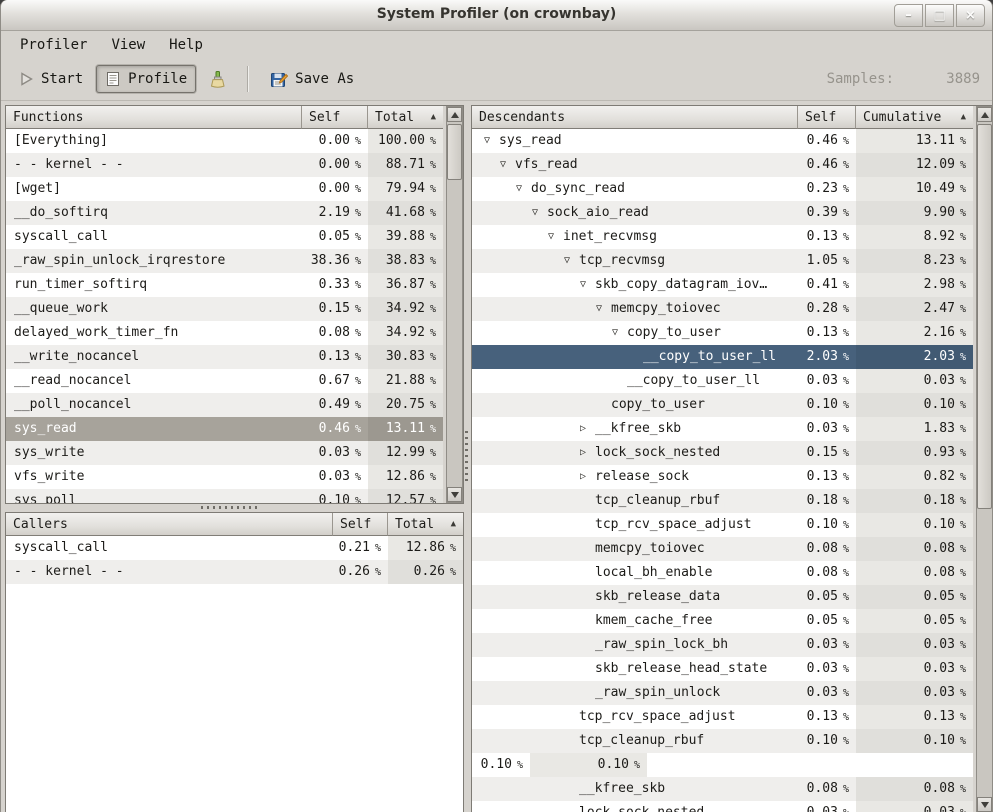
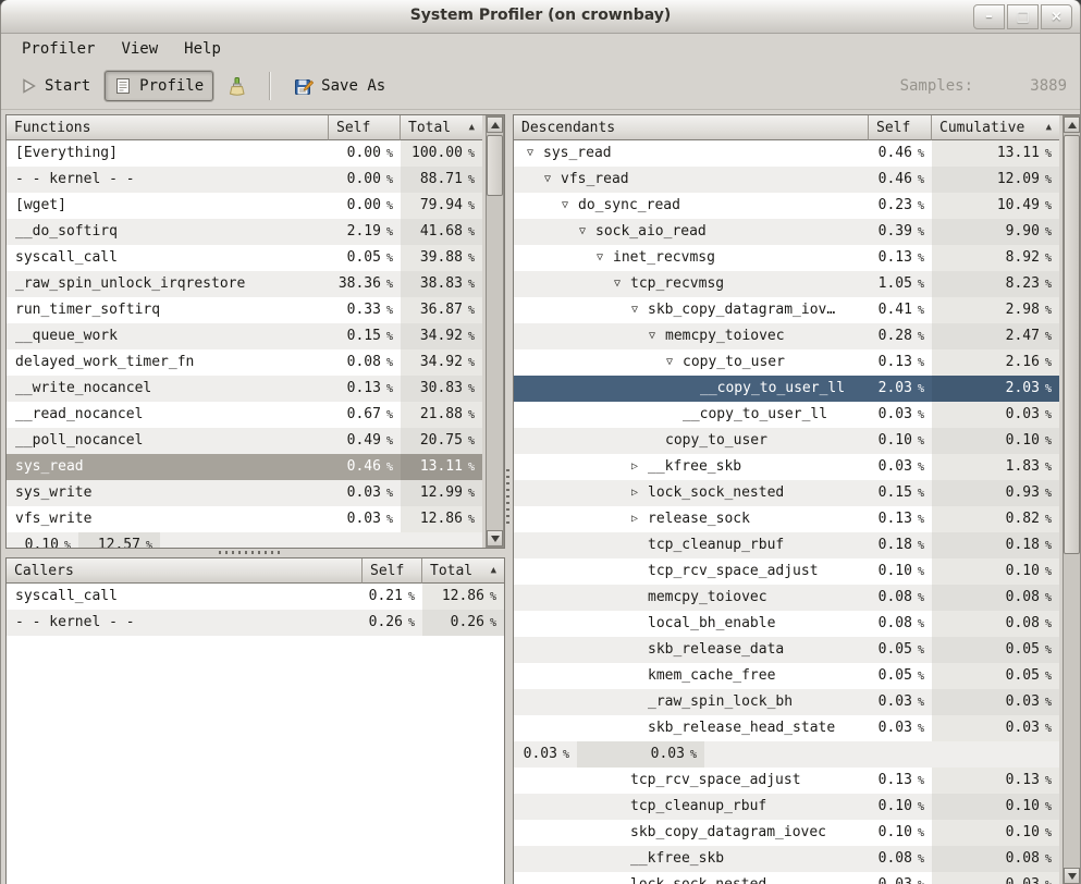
  System Profiler (on crownbay)
  –
  □
  ×
  Profiler
  View
  Help
  Start
  Profile
  Save As
  Samples:
  3889
  Functions
  Self
  Total
  ▲
  [Everything]
  0.00
  %
  100.00
  %
  - - kernel - -
  0.00
  %
  88.71
  %
  [wget]
  0.00
  %
  79.94
  %
  __do_softirq
  2.19
  %
  41.68
  %
  syscall_call
  0.05
  %
  39.88
  %
  _raw_spin_unlock_irqrestore
  38.36
  %
  38.83
  %
  run_timer_softirq
  0.33
  %
  36.87
  %
  __queue_work
  0.15
  %
  34.92
  %
  delayed_work_timer_fn
  0.08
  %
  34.92
  %
  __write_nocancel
  0.13
  %
  30.83
  %
  __read_nocancel
  0.67
  %
  21.88
  %
  __poll_nocancel
  0.49
  %
  20.75
  %
  sys_read
  0.46
  %
  13.11
  %
  sys_write
  0.03
  %
  12.99
  %
  vfs_write
  0.03
  %
  12.86
  %
- sys_poll
  0.10
  %
  12.57
  %
  Callers
  Self
  Total
  ▲
  syscall_call
  0.21
  %
  12.86
  %
  - - kernel - -
  0.26
  %
  0.26
  %
  Descendants
  Self
  Cumulative
  ▲
  ▽
  sys_read
  0.46
  %
  13.11
  %
  ▽
  vfs_read
  0.46
  %
  12.09
  %
  ▽
  do_sync_read
  0.23
  %
  10.49
  %
  ▽
  sock_aio_read
  0.39
  %
  9.90
  %
  ▽
  inet_recvmsg
  0.13
  %
  8.92
  %
  ▽
  tcp_recvmsg
  1.05
  %
  8.23
  %
  ▽
  skb_copy_datagram_iov…
  0.41
  %
  2.98
  %
  ▽
  memcpy_toiovec
  0.28
  %
  2.47
  %
  ▽
  copy_to_user
  0.13
  %
  2.16
  %
  __copy_to_user_ll
  2.03
  %
  2.03
  %
  __copy_to_user_ll
  0.03
  %
  0.03
  %
  copy_to_user
  0.10
  %
  0.10
  %
  ▷
  __kfree_skb
  0.03
  %
  1.83
  %
  ▷
  lock_sock_nested
  0.15
  %
  0.93
  %
  ▷
  release_sock
  0.13
  %
  0.82
  %
  tcp_cleanup_rbuf
  0.18
  %
  0.18
  %
  tcp_rcv_space_adjust
  0.10
  %
  0.10
  %
  memcpy_toiovec
  0.08
  %
  0.08
  %
  local_bh_enable
  0.08
  %
  0.08
  %
  skb_release_data
  0.05
  %
  0.05
  %
  kmem_cache_free
  0.05
  %
  0.05
  %
  _raw_spin_lock_bh
  0.03
  %
  0.03
  %
  skb_release_head_state
  0.03
  %
  0.03
  %
- _raw_spin_unlock
  0.03
  %
  0.03
  %
  tcp_rcv_space_adjust
  0.13
  %
  0.13
  %
  tcp_cleanup_rbuf
  0.10
  %
  0.10
  %
+ skb_copy_datagram_iovec
  0.10
  %
  0.10
  %
  __kfree_skb
  0.08
  %
  0.08
  %
